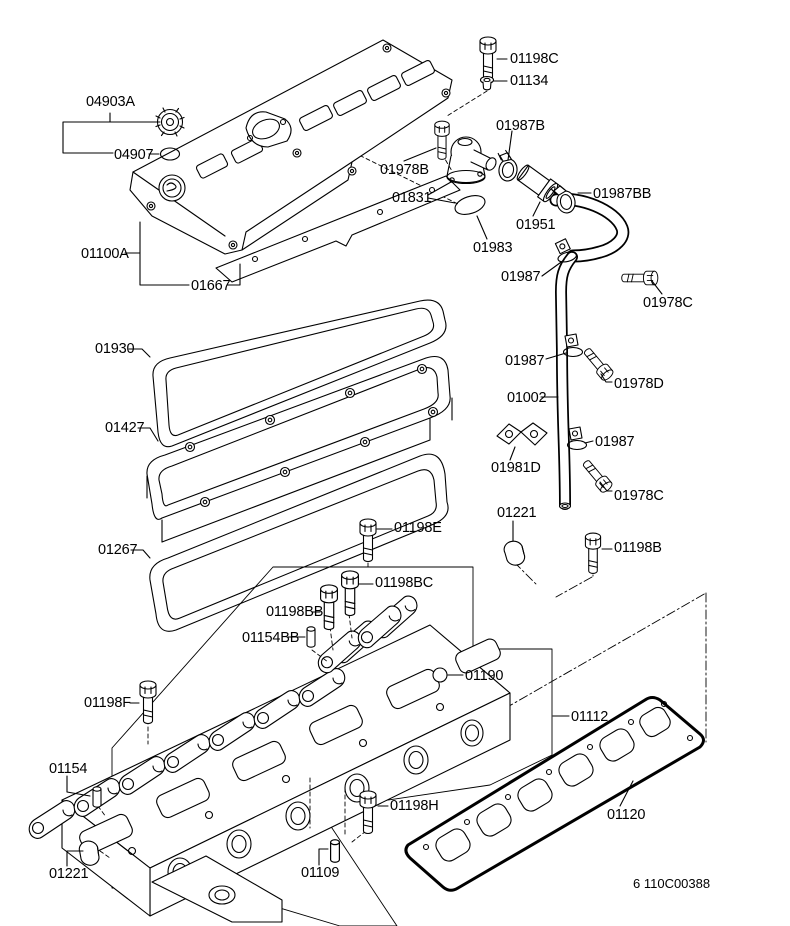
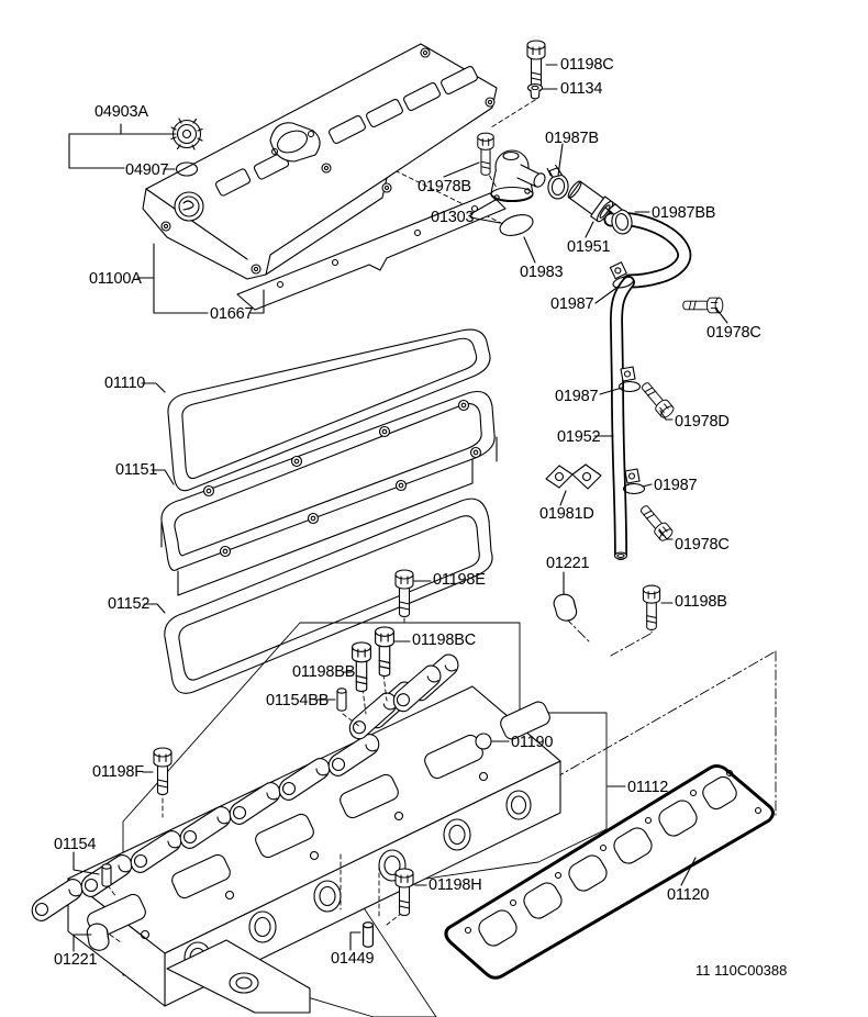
  01198C
  01134
  04903A
  01987B
  04907
  01978B
  01987BB
- 01831
+ 01303
  01951
  01983
  01100A
  01987
  01667
  01978C
- 01930
+ 01110
  01987
  01978D
- 01002
+ 01952
- 01427
+ 01151
  01987
  01981D
  01978C
  01221
  01198E
- 01267
+ 01152
  01198B
  01198BC
  01198BB
  01154BB
  01190
  01112
  01198F
  01154
  01198H
  01120
  01221
- 01109
+ 01449
- 6 110C00388
+ 11 110C00388
